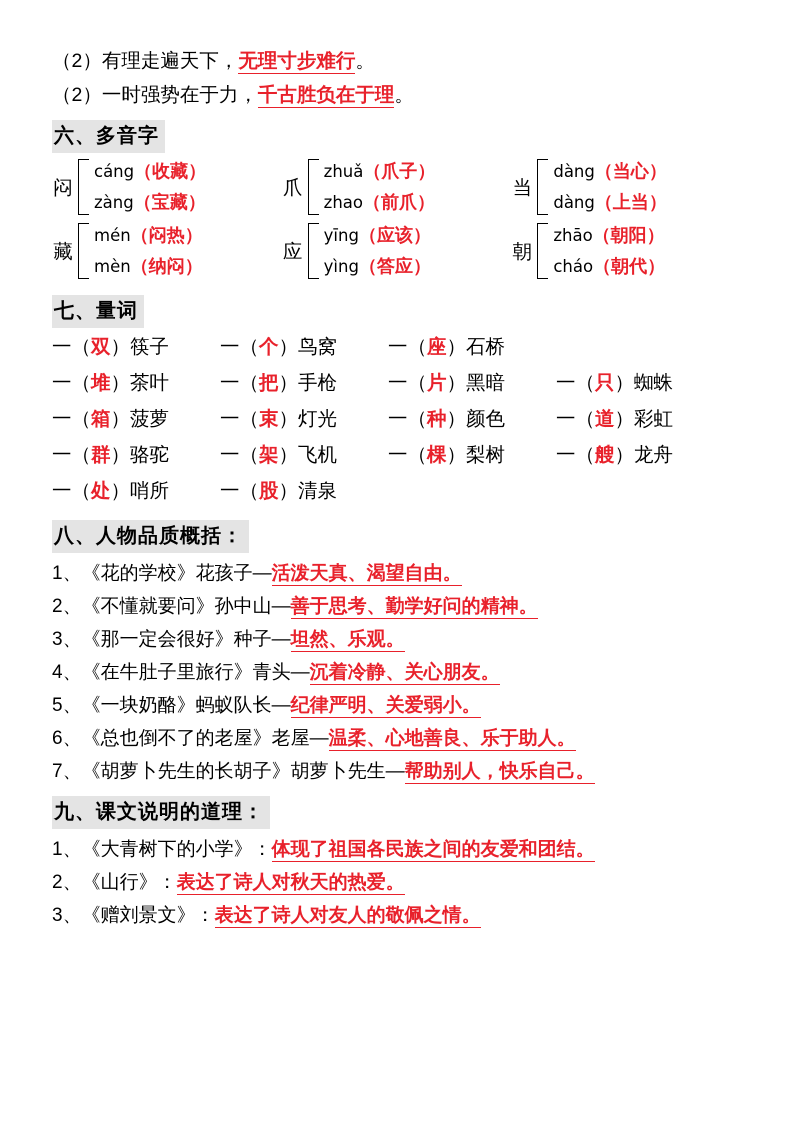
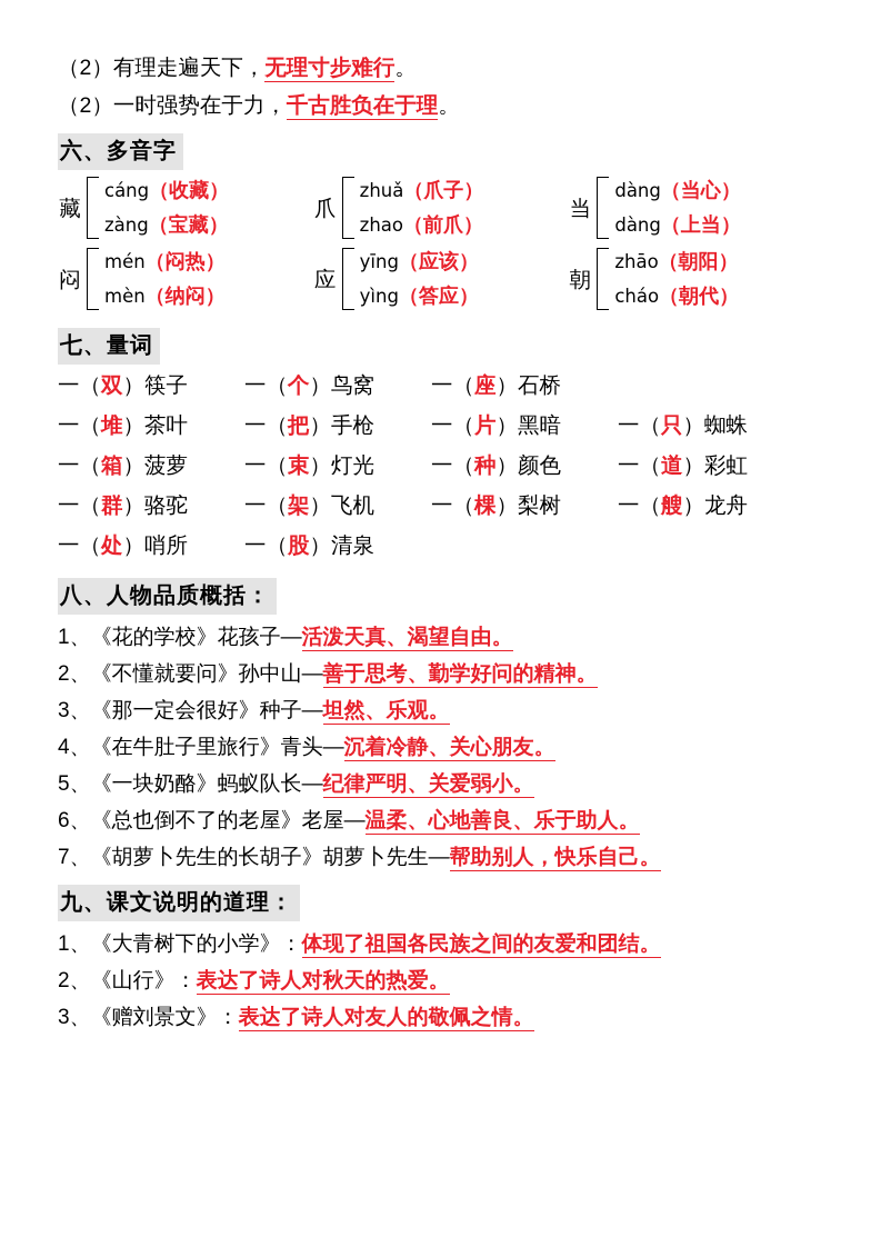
  （2）有理走遍天下，无理寸步难行。
  （2）一时强势在于力，千古胜负在于理。
  六、多音字
- 闷
+ 藏
  cáng（收藏）
  zàng（宝藏）
  爪
  zhuǎ（爪子）
  zhao（前爪）
  当
  dàng（当心）
  dàng（上当）
- 藏
+ 闷
  mén（闷热）
  mèn（纳闷）
  应
  yīng（应该）
  yìng（答应）
  朝
  zhāo（朝阳）
  cháo（朝代）
  七、量词
  一（双）筷子
  一（个）鸟窝
  一（座）石桥
  一（堆）茶叶
  一（把）手枪
  一（片）黑暗
  一（只）蜘蛛
  一（箱）菠萝
  一（束）灯光
  一（种）颜色
  一（道）彩虹
  一（群）骆驼
  一（架）飞机
  一（棵）梨树
  一（艘）龙舟
  一（处）哨所
  一（股）清泉
  八、人物品质概括：
  1、《花的学校》花孩子—活泼天真、渴望自由。
  2、《不懂就要问》孙中山—善于思考、勤学好问的精神。
  3、《那一定会很好》种子—坦然、乐观。
  4、《在牛肚子里旅行》青头—沉着冷静、关心朋友。
  5、《一块奶酪》蚂蚁队长—纪律严明、关爱弱小。
  6、《总也倒不了的老屋》老屋—温柔、心地善良、乐于助人。
  7、《胡萝卜先生的长胡子》胡萝卜先生—帮助别人，快乐自己。
  九、课文说明的道理：
  1、《大青树下的小学》：体现了祖国各民族之间的友爱和团结。
  2、《山行》：表达了诗人对秋天的热爱。
  3、《赠刘景文》：表达了诗人对友人的敬佩之情。
